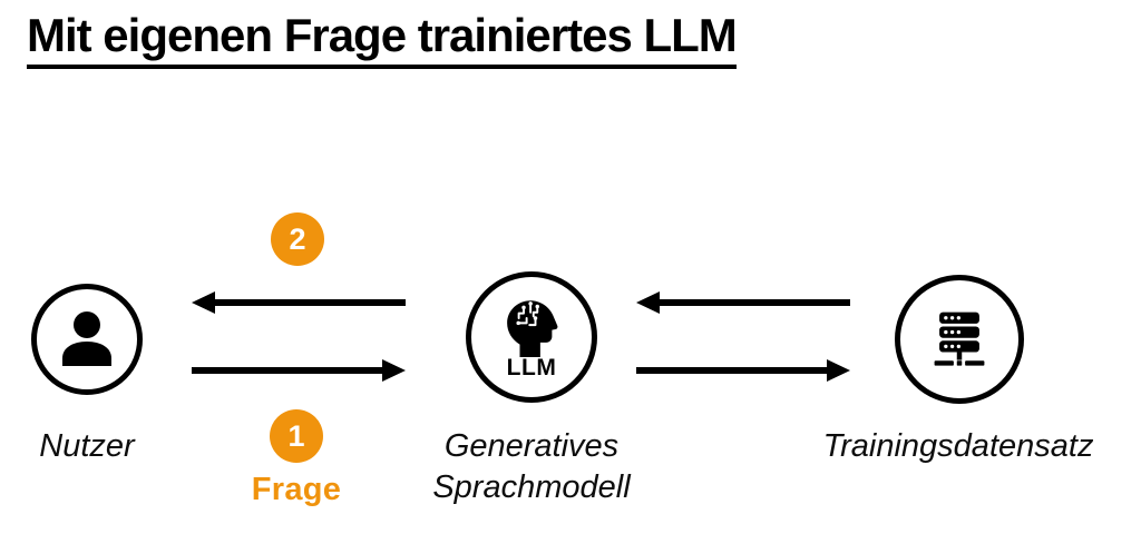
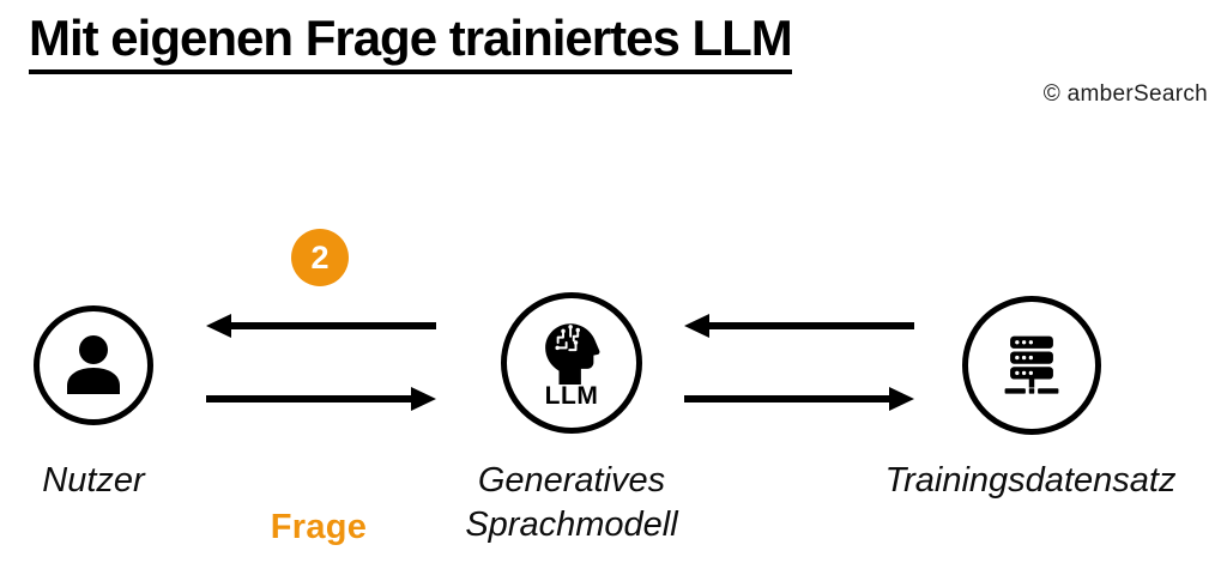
  Mit eigenen Frage trainiertes LLM
+ © amberSearch
  2
  Nutzer
  LLM
  Generatives Sprachmodell
  Trainingsdatensatz
- 1
  Frage
